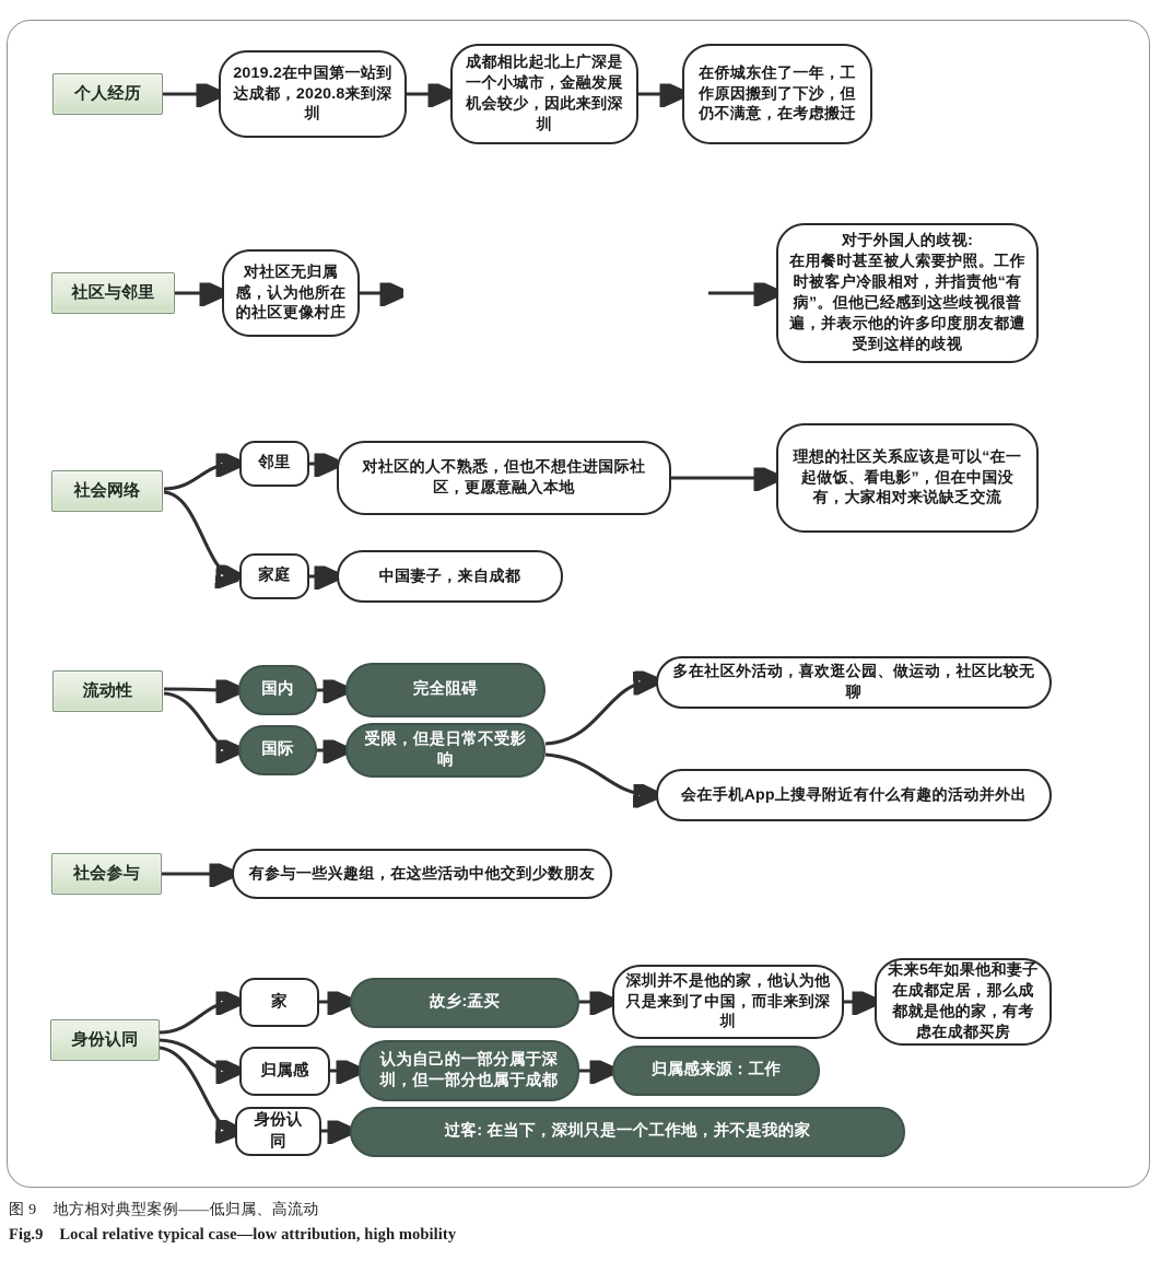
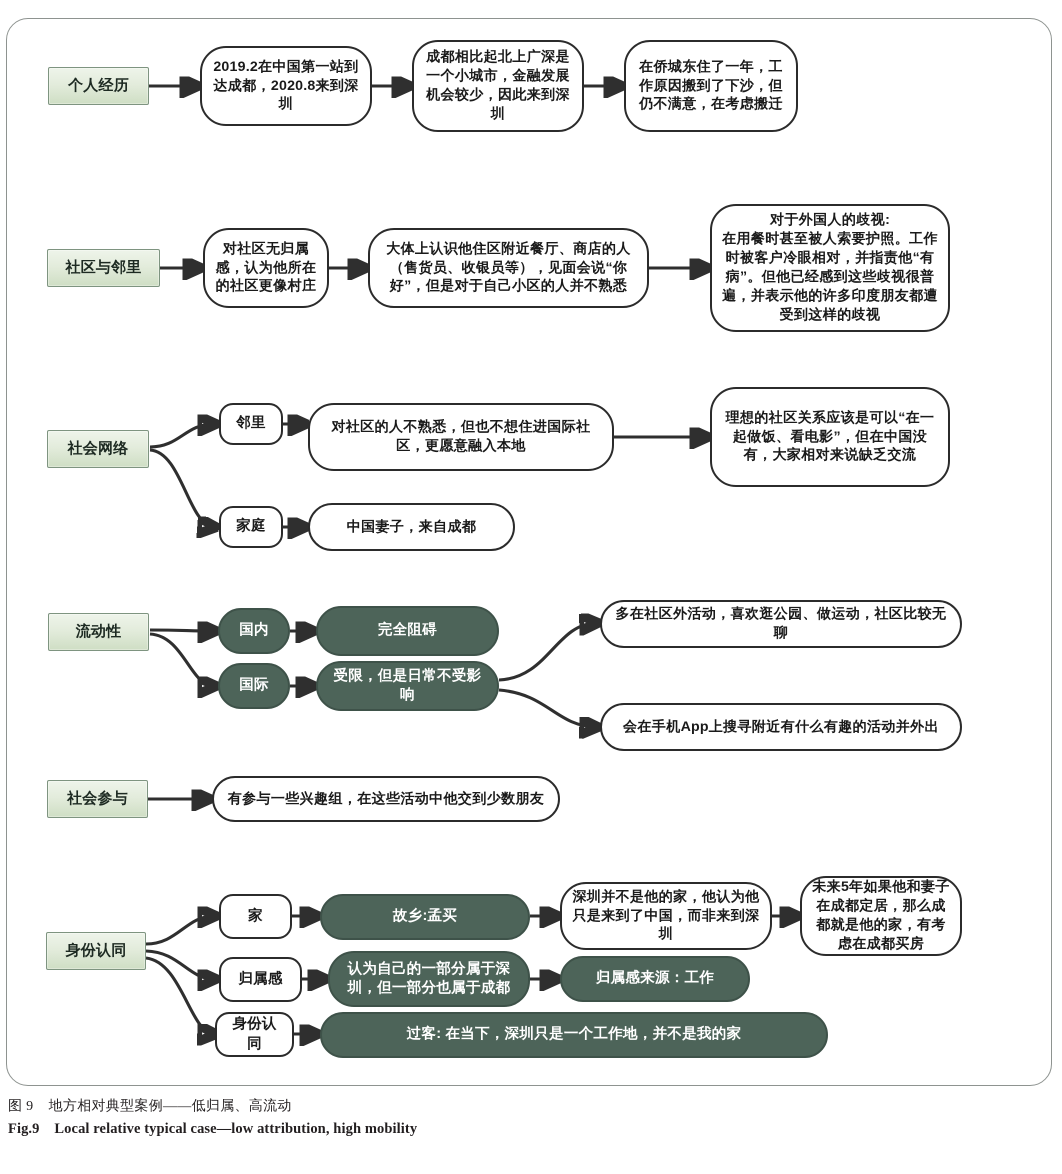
  个人经历
  2019.2在中国第一站到达成都，2020.8来到深圳
  成都相比起北上广深是一个小城市，金融发展机会较少，因此来到深圳
  在侨城东住了一年，工作原因搬到了下沙，但仍不满意，在考虑搬迁
  社区与邻里
  对社区无归属感，认为他所在的社区更像村庄
+ 大体上认识他住区附近餐厅、商店的人（售货员、收银员等），见面会说“你好”，但是对于自己小区的人并不熟悉
  对于外国人的歧视:
  在用餐时甚至被人索要护照。工作时被客户冷眼相对，并指责他“有病”。但他已经感到这些歧视很普遍，并表示他的许多印度朋友都遭受到这样的歧视
  社会网络
  邻里
  对社区的人不熟悉，但也不想住进国际社区，更愿意融入本地
  理想的社区关系应该是可以“在一起做饭、看电影”，但在中国没有，大家相对来说缺乏交流
  家庭
  中国妻子，来自成都
  流动性
  国内
  完全阻碍
  国际
  受限，但是日常不受影响
  多在社区外活动，喜欢逛公园、做运动，社区比较无聊
  会在手机App上搜寻附近有什么有趣的活动并外出
  社会参与
  有参与一些兴趣组，在这些活动中他交到少数朋友
  身份认同
  家
  故乡:孟买
  深圳并不是他的家，他认为他只是来到了中国，而非来到深圳
  未来5年如果他和妻子在成都定居，那么成都就是他的家，有考虑在成都买房
  归属感
  认为自己的一部分属于深圳，但一部分也属于成都
  归属感来源：工作
  身份认同
  过客: 在当下，深圳只是一个工作地，并不是我的家
  图 9 地方相对典型案例——低归属、高流动
  Fig.9 Local relative typical case—low attribution, high mobility
